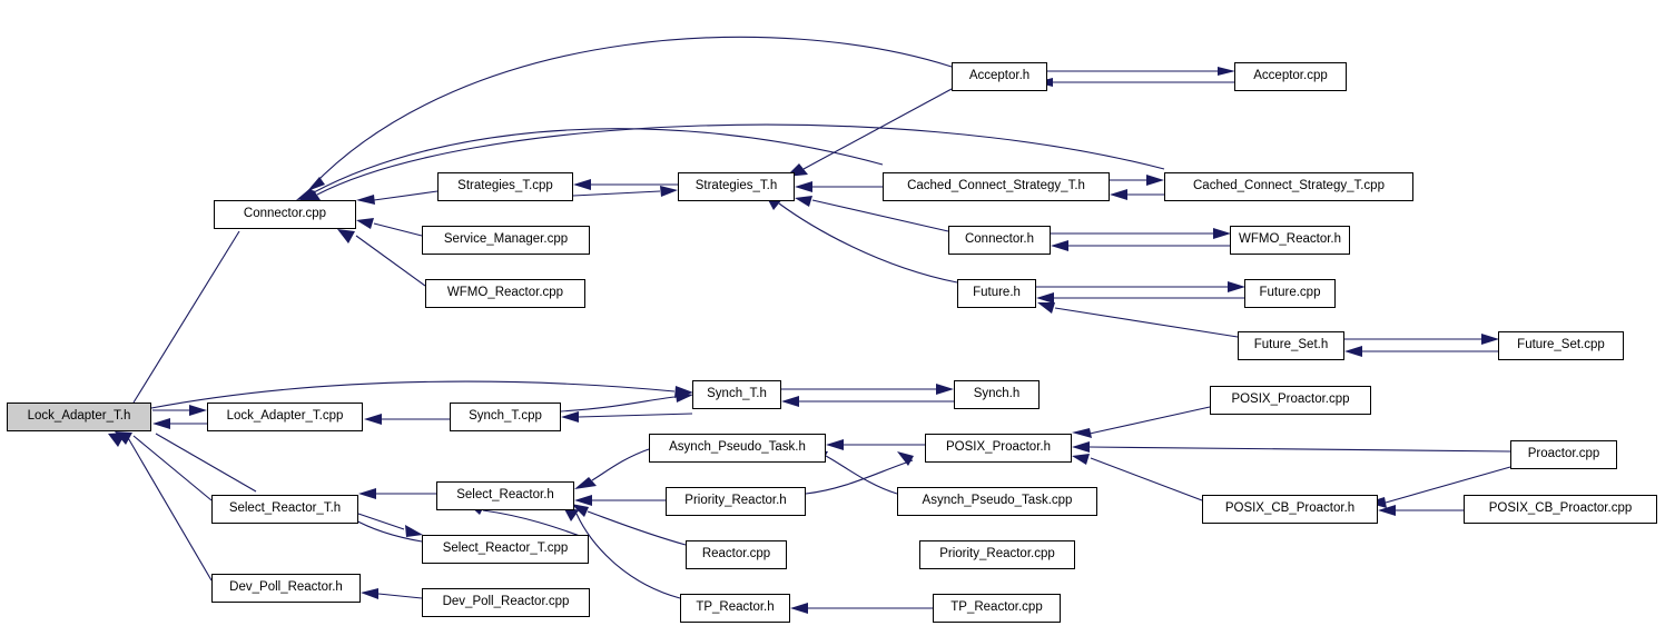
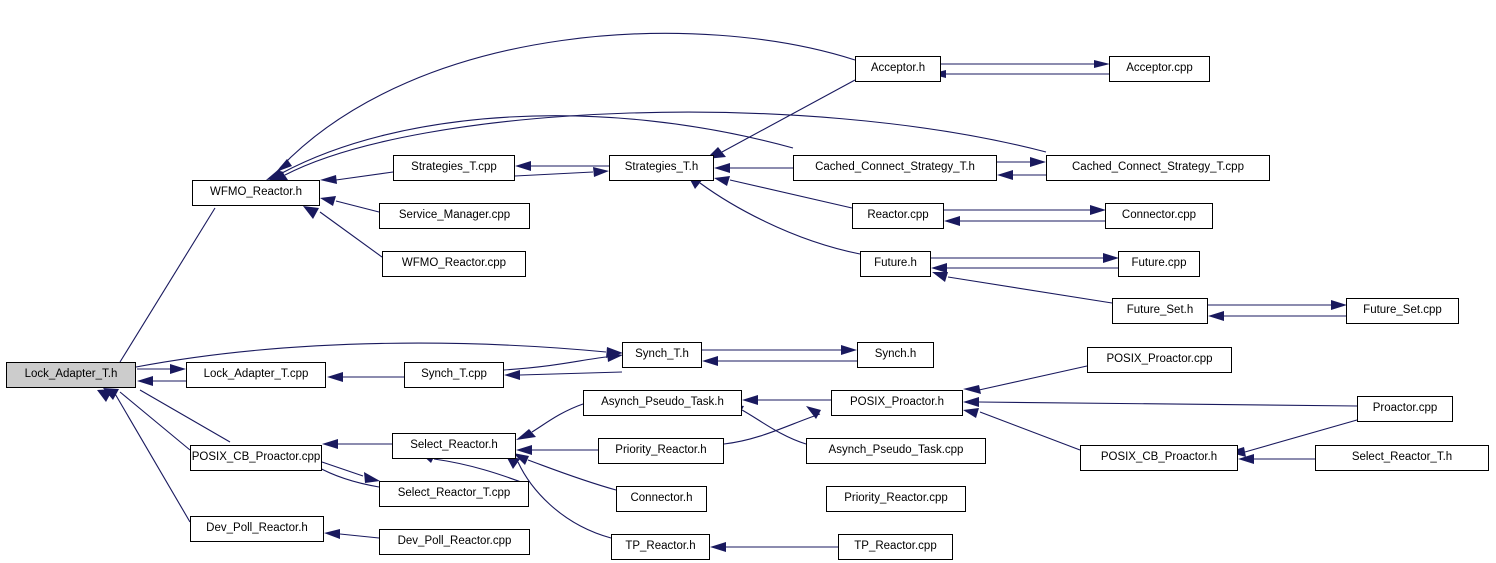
  Acceptor.h
  Acceptor.cpp
  Strategies_T.cpp
  Strategies_T.h
  Cached_Connect_Strategy_T.h
  Cached_Connect_Strategy_T.cpp
- Connector.cpp
+ WFMO_Reactor.h
  Service_Manager.cpp
- Connector.h
+ Reactor.cpp
- WFMO_Reactor.h
+ Connector.cpp
  WFMO_Reactor.cpp
  Future.h
  Future.cpp
  Future_Set.h
  Future_Set.cpp
  Synch_T.h
  Synch.h
  POSIX_Proactor.cpp
  Lock_Adapter_T.h
  Lock_Adapter_T.cpp
  Synch_T.cpp
  Asynch_Pseudo_Task.h
  POSIX_Proactor.h
  Proactor.cpp
  Select_Reactor.h
  Priority_Reactor.h
  Asynch_Pseudo_Task.cpp
- Select_Reactor_T.h
+ POSIX_CB_Proactor.cpp
  POSIX_CB_Proactor.h
- POSIX_CB_Proactor.cpp
+ Select_Reactor_T.h
  Select_Reactor_T.cpp
- Reactor.cpp
+ Connector.h
  Priority_Reactor.cpp
  Dev_Poll_Reactor.h
  Dev_Poll_Reactor.cpp
  TP_Reactor.h
  TP_Reactor.cpp
